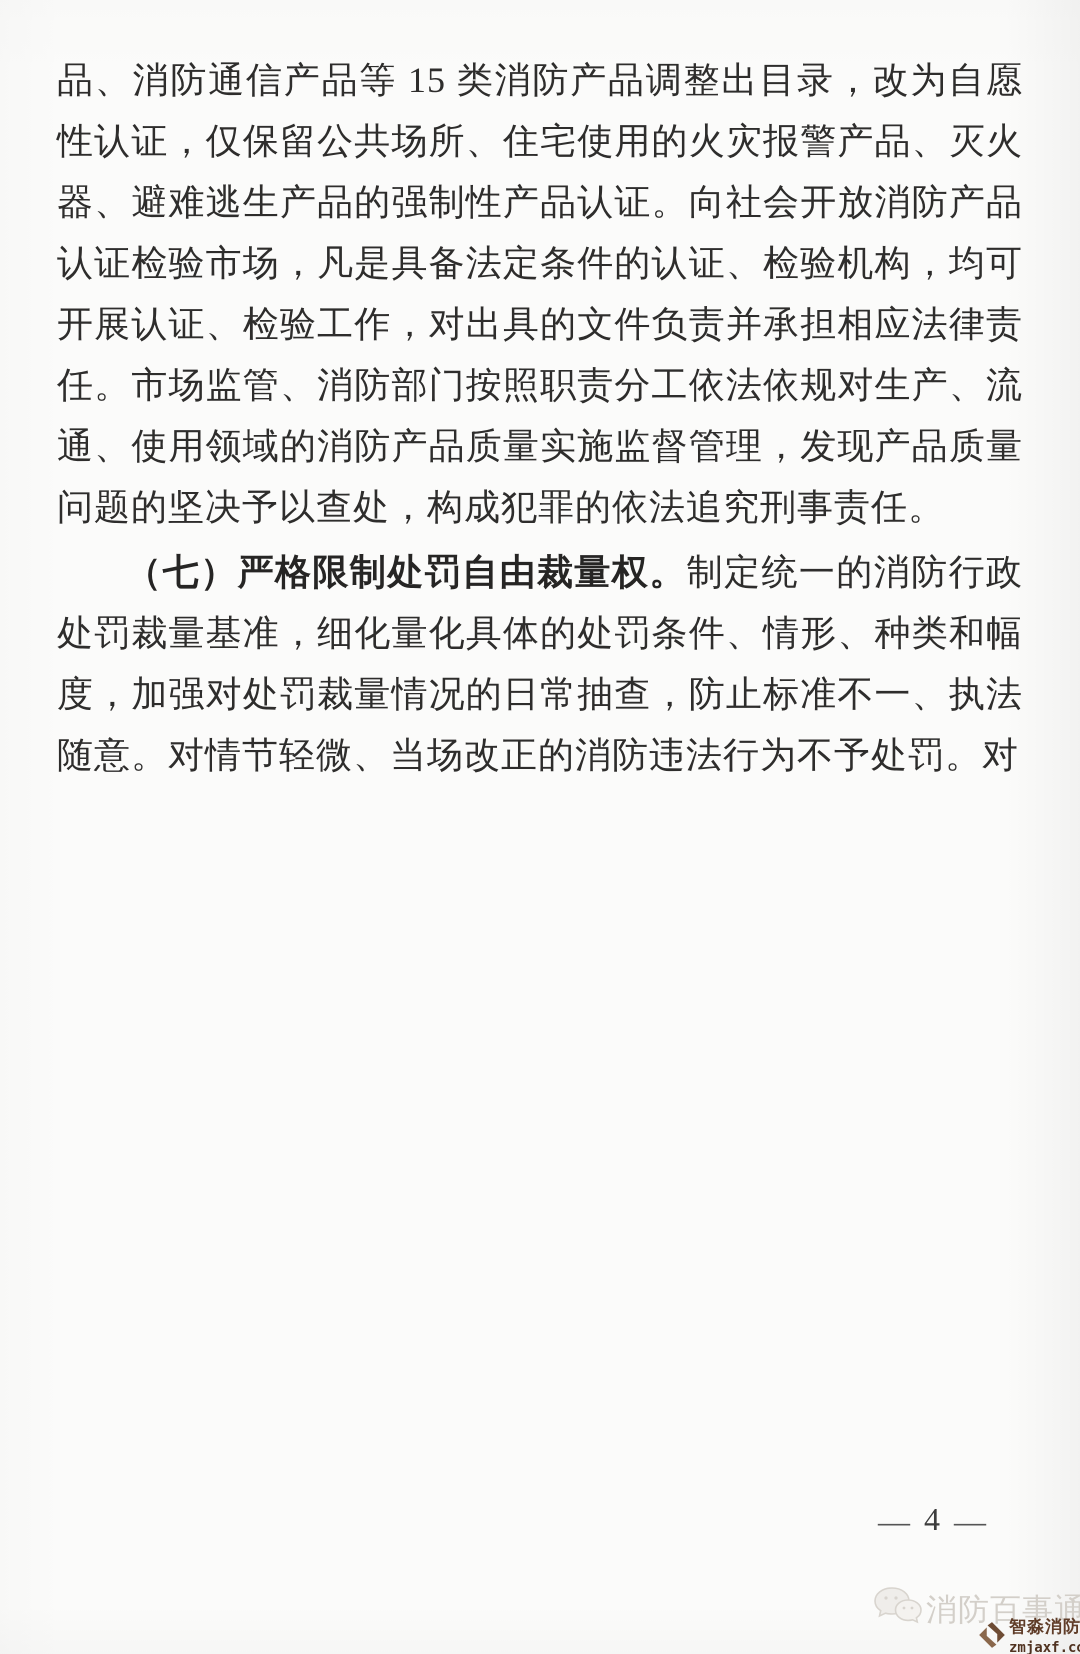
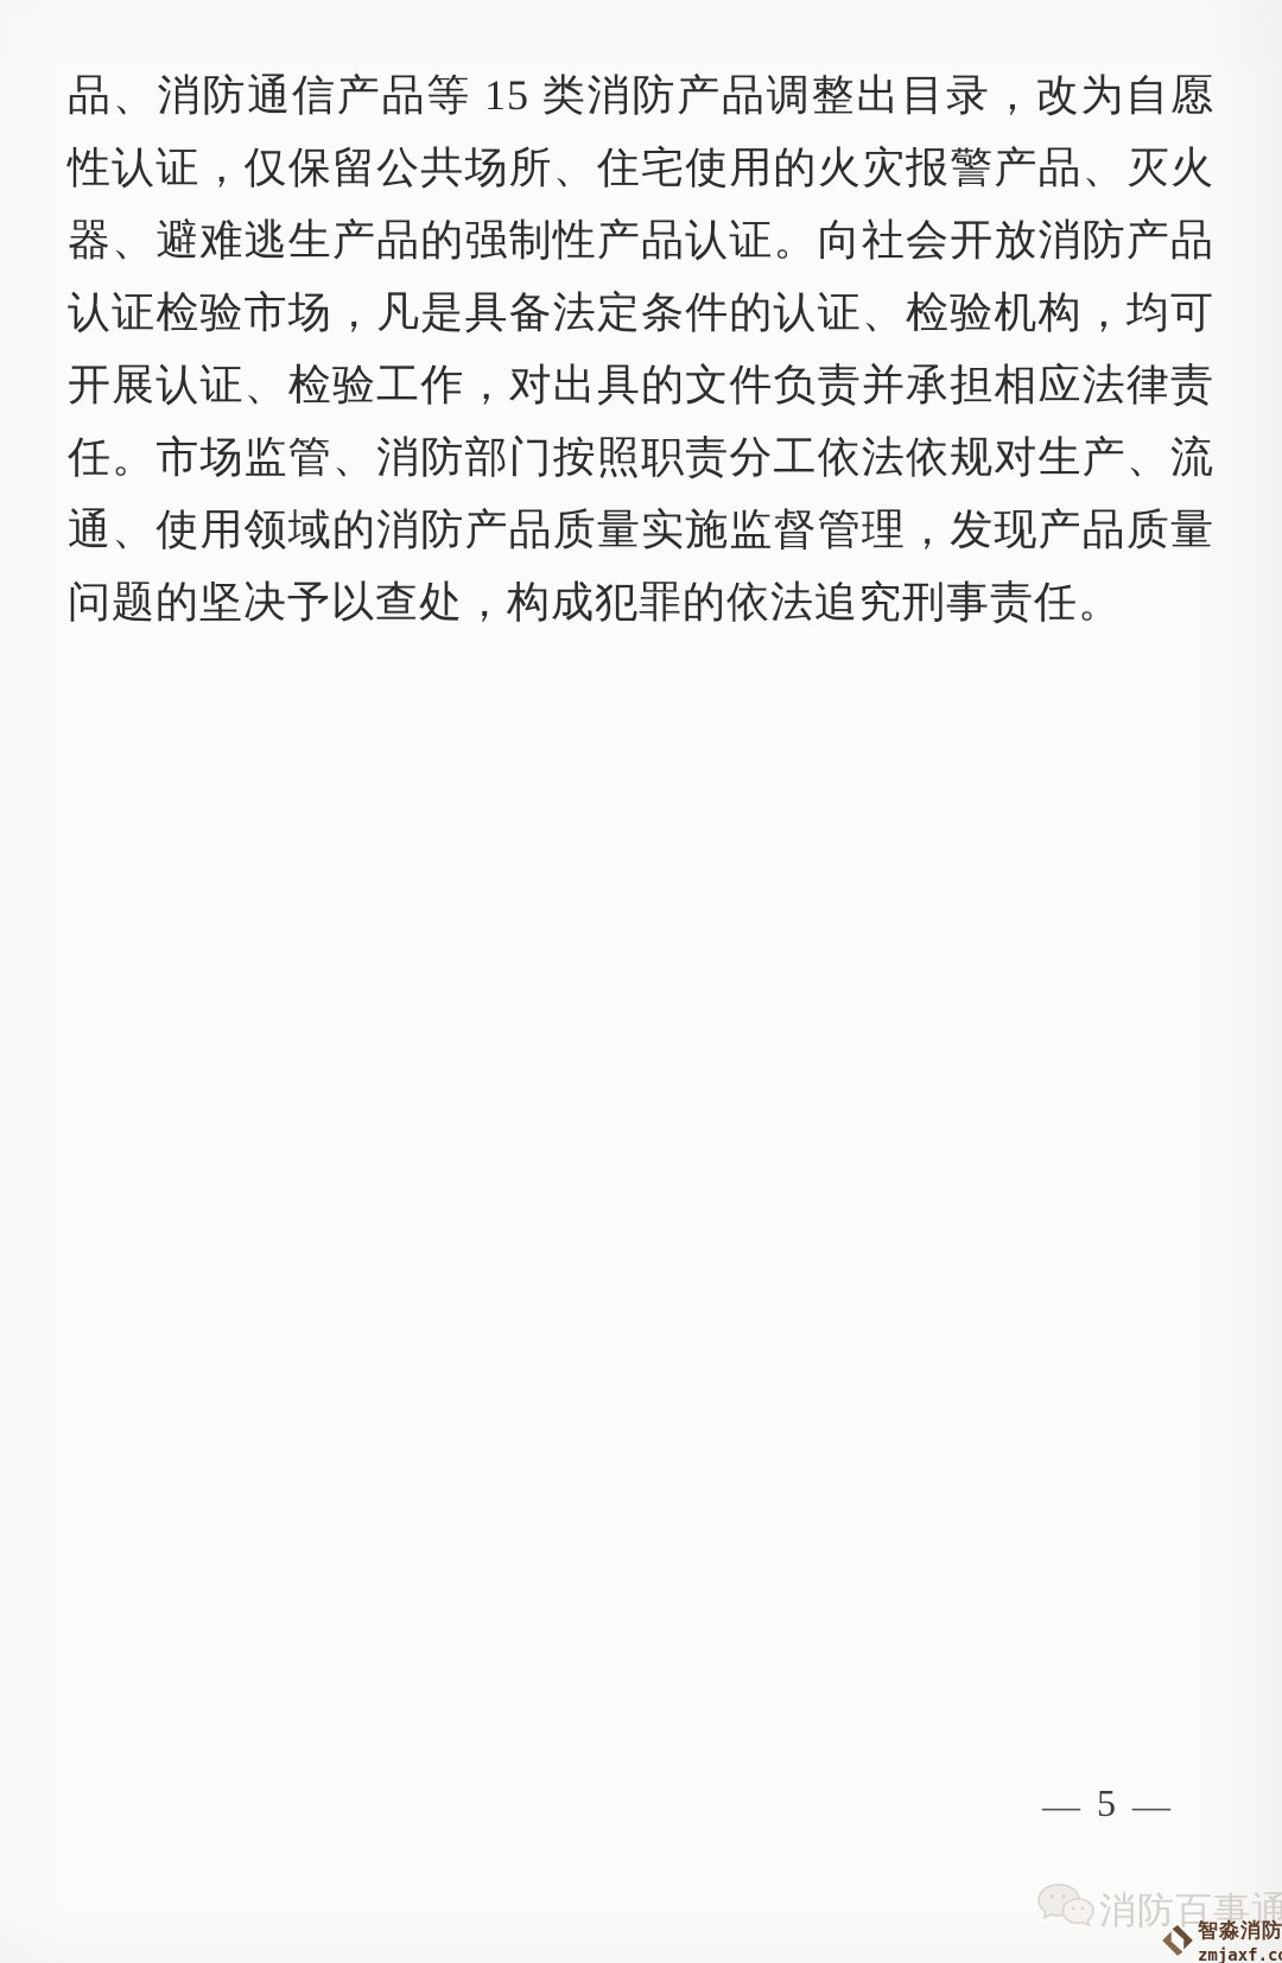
  品、消防通信产品等 15 类消防产品调整出目录，改为自愿性认证，仅保留公共场所、住宅使用的火灾报警产品、灭火器、避难逃生产品的强制性产品认证。向社会开放消防产品认证检验市场，凡是具备法定条件的认证、检验机构，均可开展认证、检验工作，对出具的文件负责并承担相应法律责任。市场监管、消防部门按照职责分工依法依规对生产、流通、使用领域的消防产品质量实施监督管理，发现产品质量问题的坚决予以查处，构成犯罪的依法追究刑事责任。
- （七）严格限制处罚自由裁量权。制定统一的消防行政处罚裁量基准，细化量化具体的处罚条件、情形、种类和幅度，加强对处罚裁量情况的日常抽查，防止标准不一、执法随意。对情节轻微、当场改正的消防违法行为不予处罚。对
  —
- 4
+ 5
  —
  消防百事通
  智淼消防
  zmjaxf.c
